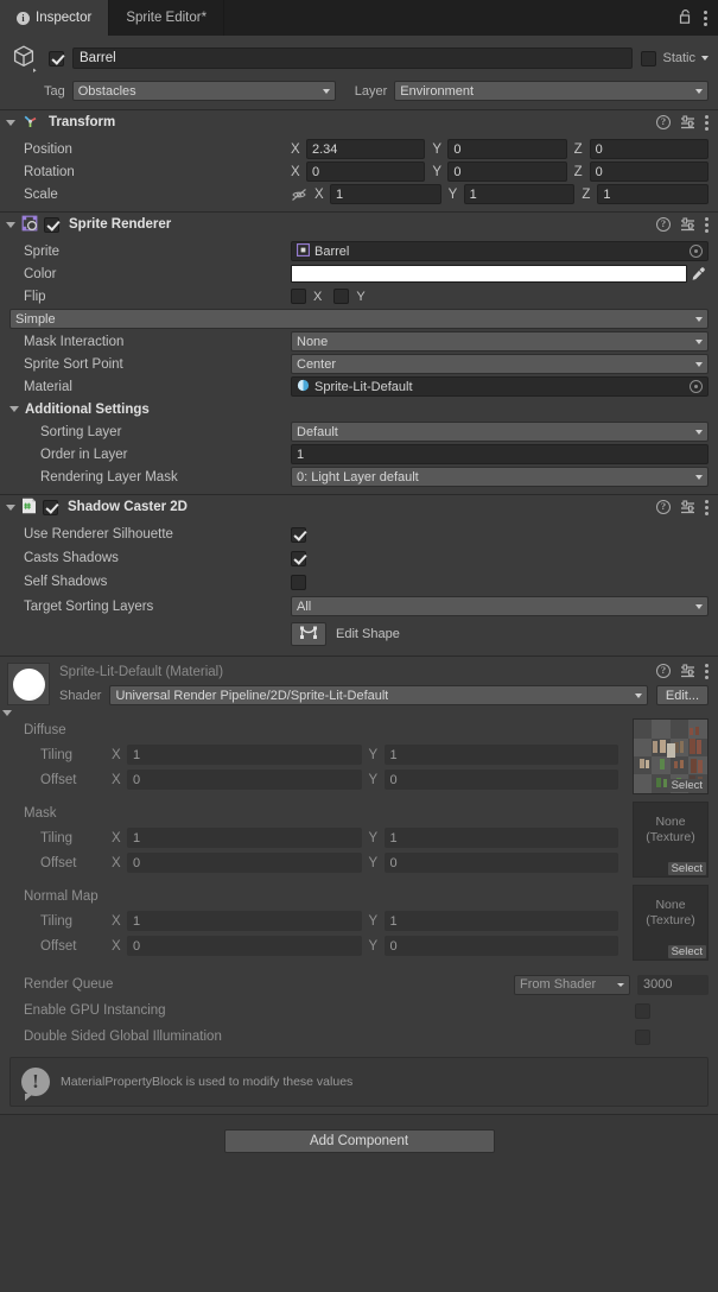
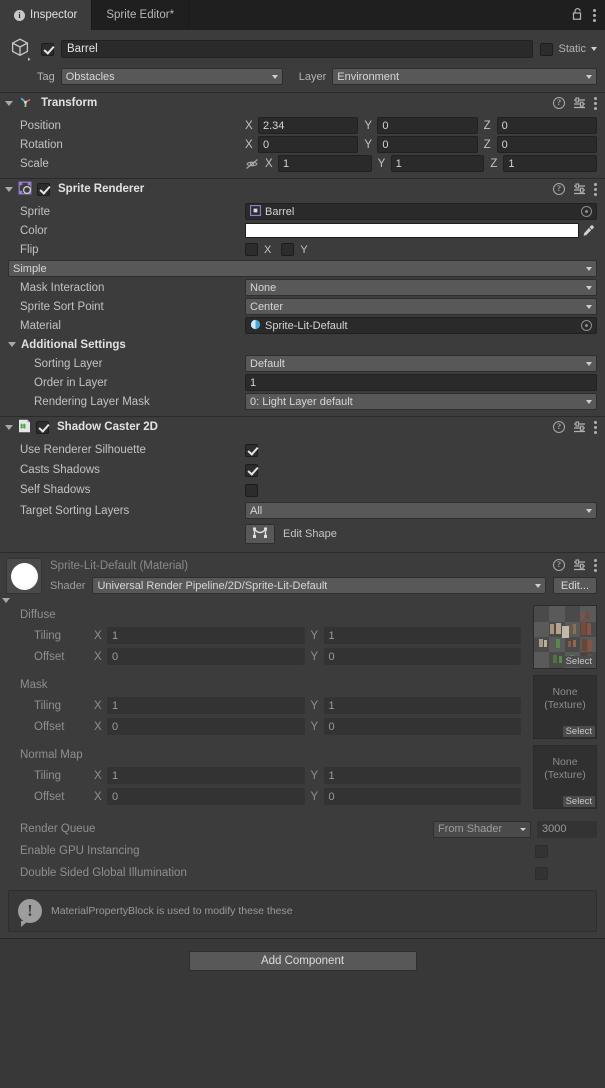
  i
  Inspector
  Sprite Editor*
  Barrel
  Static
  Tag
  Obstacles
  Layer
  Environment
  Transform
  ?
  Position
  X
  2.34
  Y
  0
  Z
  0
  Rotation
  X
  0
  Y
  0
  Z
  0
  Scale
  X
  1
  Y
  1
  Z
  1
  Sprite Renderer
  ?
  Sprite
  Barrel
  Color
  Flip
  X
  Y
  Simple
  Mask Interaction
  None
  Sprite Sort Point
  Center
  Material
  Sprite-Lit-Default
  Additional Settings
  Sorting Layer
  Default
  Order in Layer
  1
  Rendering Layer Mask
  0: Light Layer default
  Shadow Caster 2D
  ?
  Use Renderer Silhouette
  Casts Shadows
  Self Shadows
  Target Sorting Layers
  All
  Edit Shape
  Sprite-Lit-Default (Material)
  ?
  Shader
  Universal Render Pipeline/2D/Sprite-Lit-Default
  Edit...
  Diffuse
  Tiling
  X
  1
  Y
  1
  Offset
  X
  0
  Y
  0
  Select
  Mask
  Tiling
  X
  1
  Y
  1
  Offset
  X
  0
  Y
  0
  None
  (Texture)
  Select
  Normal Map
  Tiling
  X
  1
  Y
  1
  Offset
  X
  0
  Y
  0
  None
  (Texture)
  Select
  Render Queue
  From Shader
  3000
  Enable GPU Instancing
  Double Sided Global Illumination
  !
- MaterialPropertyBlock is used to modify these values
+ MaterialPropertyBlock is used to modify these these
  Add Component
